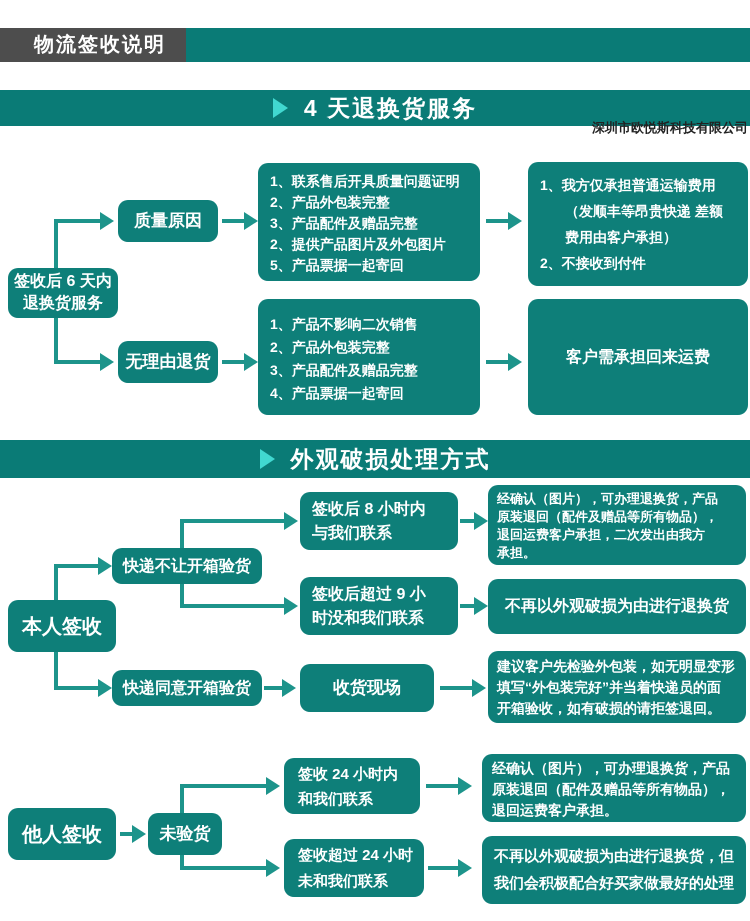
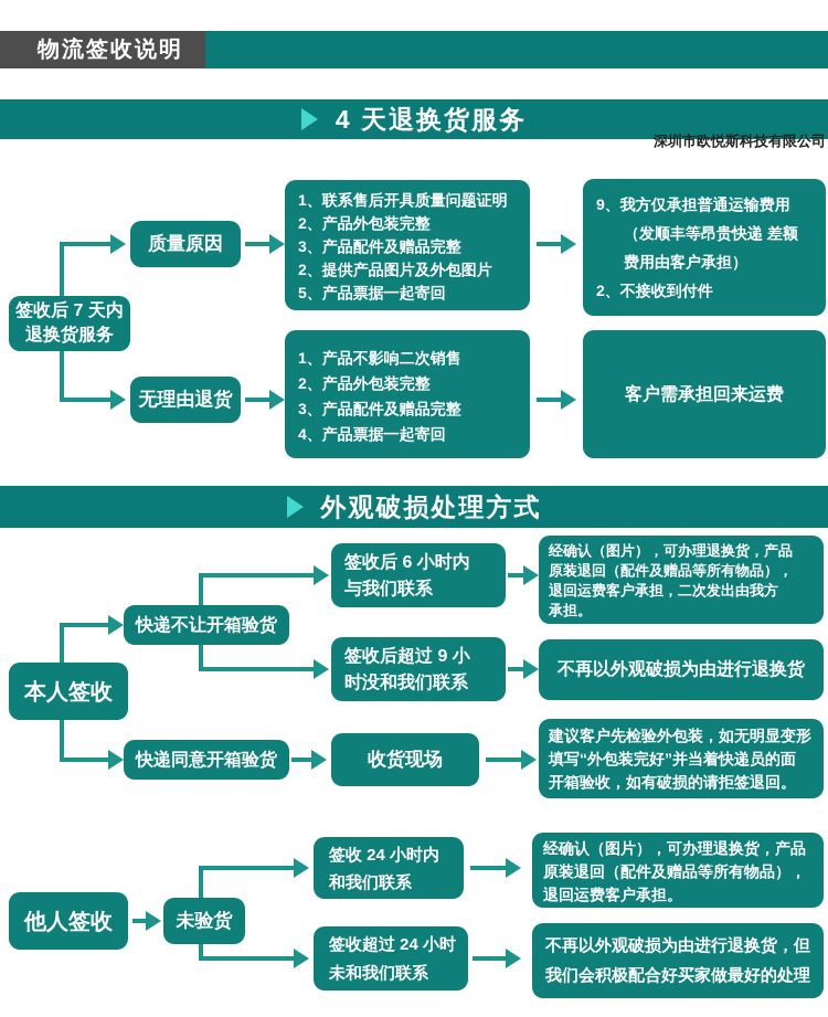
  物流签收说明
  4 天退换货服务
  深圳市欧悦斯科技有限公司
- 签收后 6 天内
+ 签收后 7 天内
  退换货服务
  质量原因
  1、联系售后开具质量问题证明
  2、产品外包装完整
  3、产品配件及赠品完整
  2、提供产品图片及外包图片
  5、产品票据一起寄回
- 1、我方仅承担普通运输费用
+ 9、我方仅承担普通运输费用
  （发顺丰等昂贵快递 差额
  费用由客户承担）
  2、不接收到付件
  无理由退货
  1、产品不影响二次销售
  2、产品外包装完整
  3、产品配件及赠品完整
  4、产品票据一起寄回
  客户需承担回来运费
  外观破损处理方式
  本人签收
  快递不让开箱验货
- 签收后 8 小时内
+ 签收后 6 小时内
  与我们联系
  经确认（图片），可办理退换货，产品
  原装退回（配件及赠品等所有物品），
  退回运费客户承担，二次发出由我方
  承担。
  签收后超过 9 小
  时没和我们联系
  不再以外观破损为由进行退换货
  快递同意开箱验货
  收货现场
  建议客户先检验外包装，如无明显变形
  填写“外包装完好”并当着快递员的面
  开箱验收，如有破损的请拒签退回。
  他人签收
  未验货
  签收 24 小时内
  和我们联系
  经确认（图片），可办理退换货，产品
  原装退回（配件及赠品等所有物品），
  退回运费客户承担。
  签收超过 24 小时
  未和我们联系
  不再以外观破损为由进行退换货，但
  我们会积极配合好买家做最好的处理
